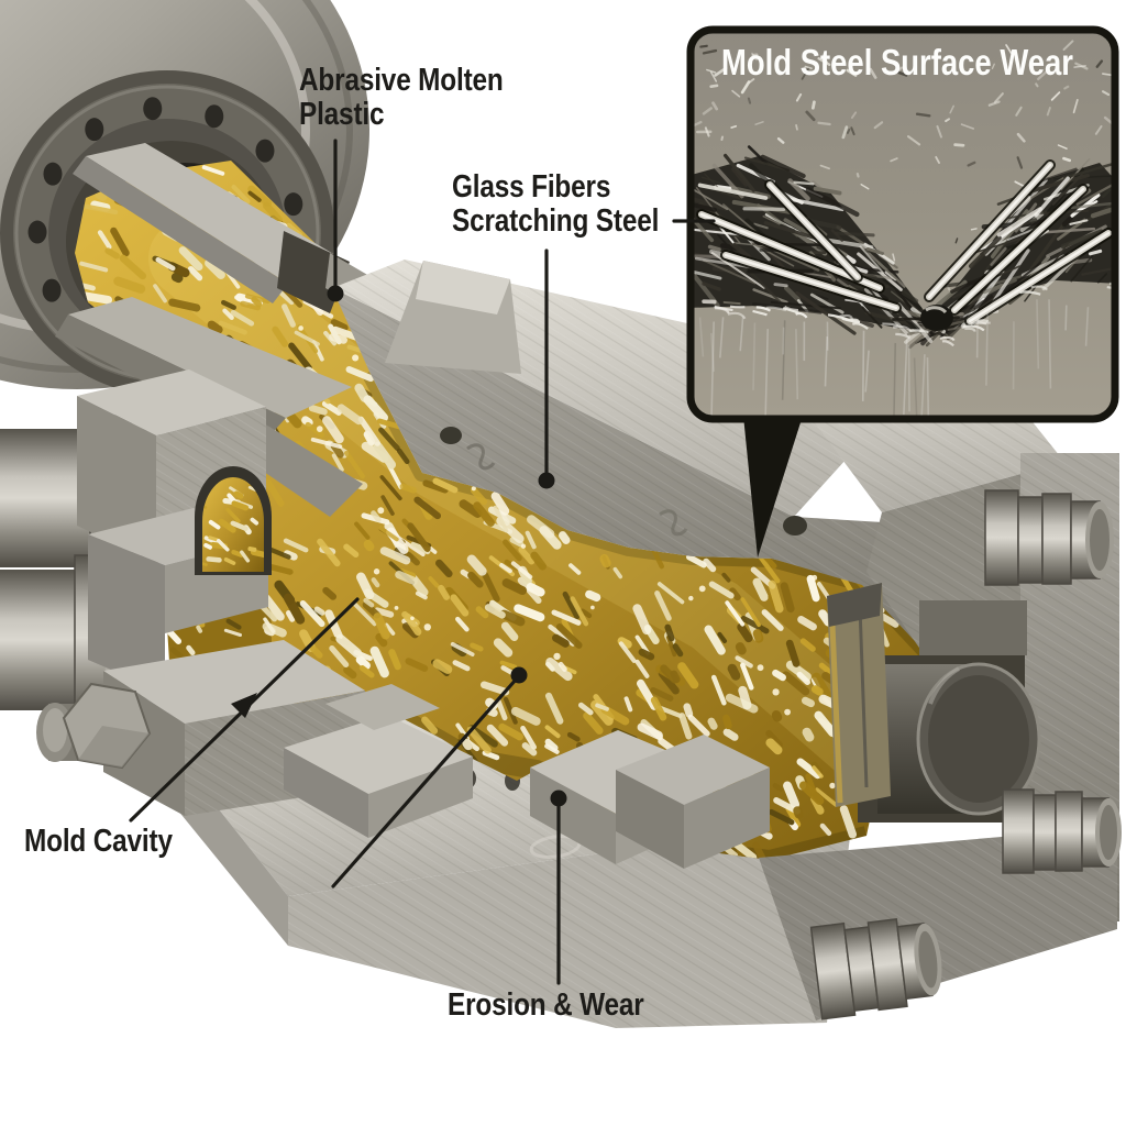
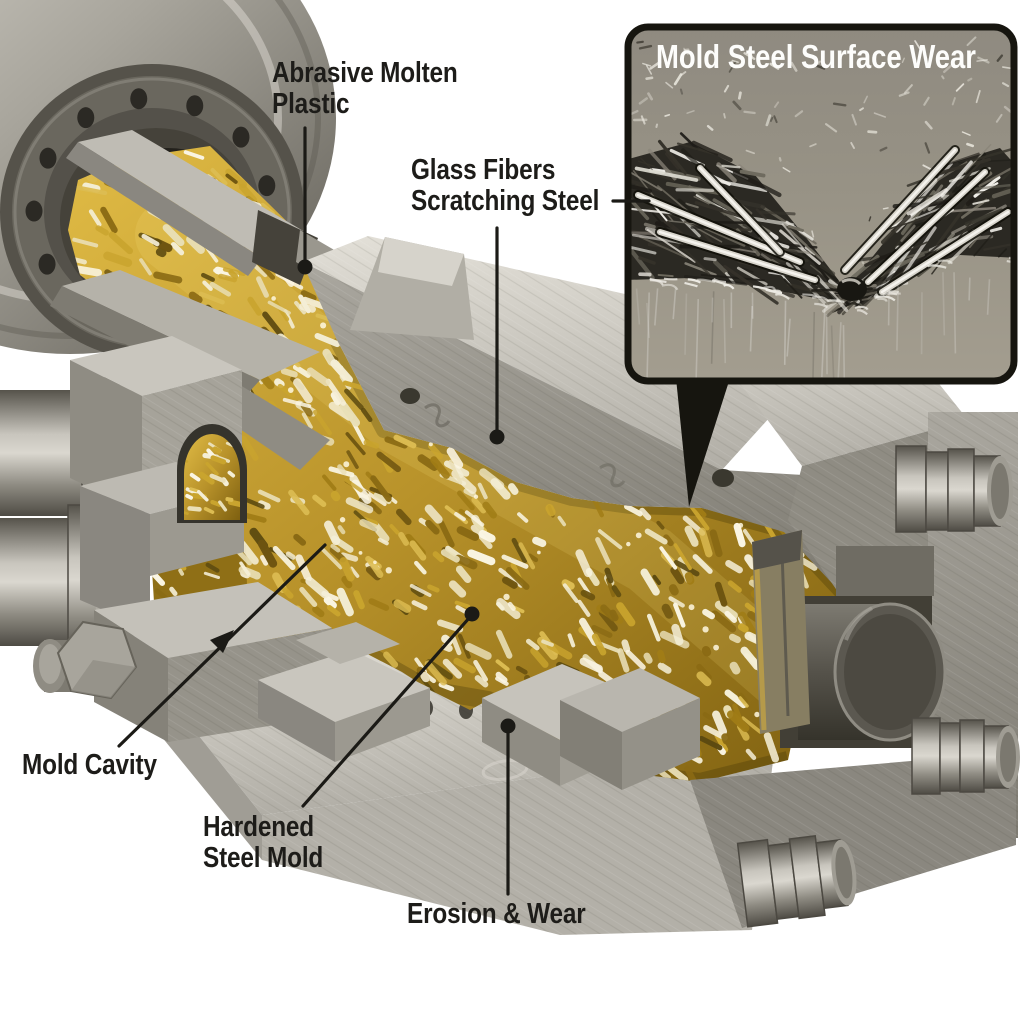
  Mold Steel Surface Wear
  Abrasive Molten
  Plastic
  Glass Fibers
  Scratching Steel
  Mold Cavity
+ Hardened
+ Steel Mold
  Erosion & Wear
